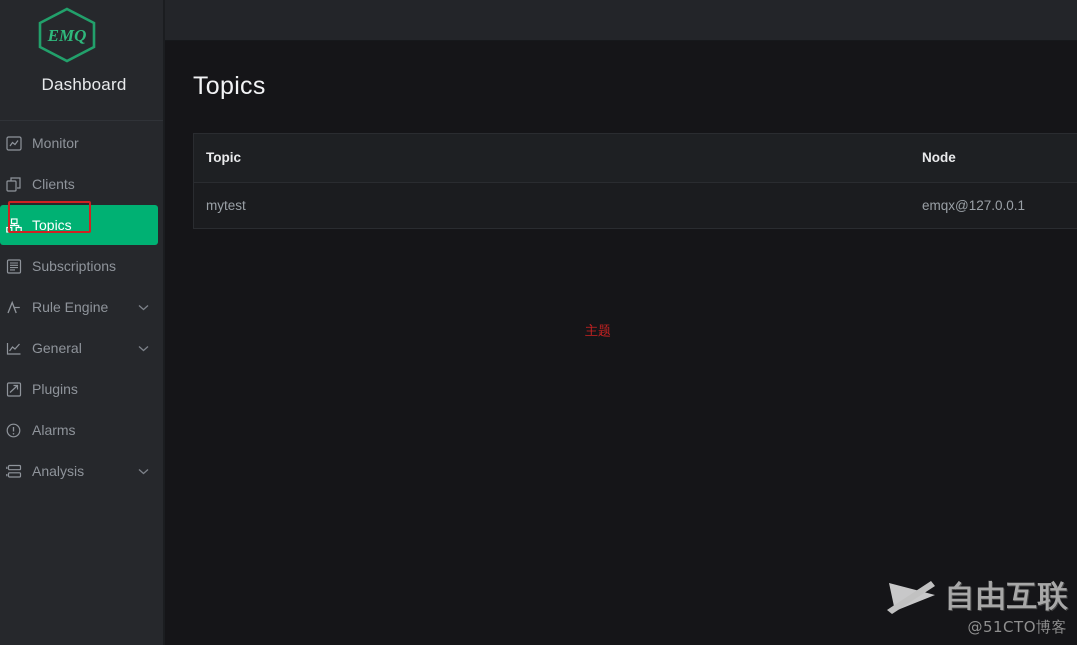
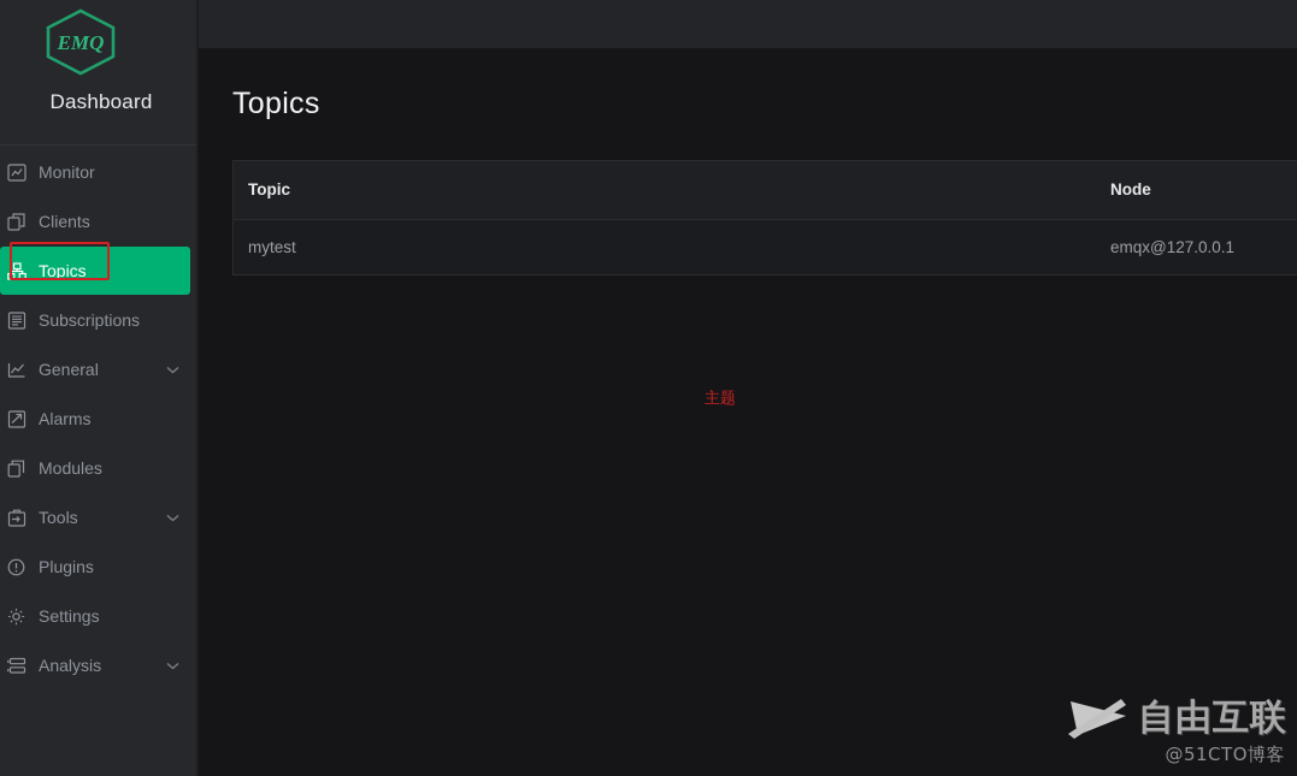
  EMQ
  Dashboard
  Monitor
  Clients
  Topics
  Subscriptions
- Rule Engine
  General
- Plugins
+ Alarms
+ Modules
+ Tools
- Alarms
+ Plugins
+ Settings
  Analysis
  Topics
  Topic	Node
  mytest	emqx@127.0.0.1
  主题
  自由互联
  @51CTO博客
